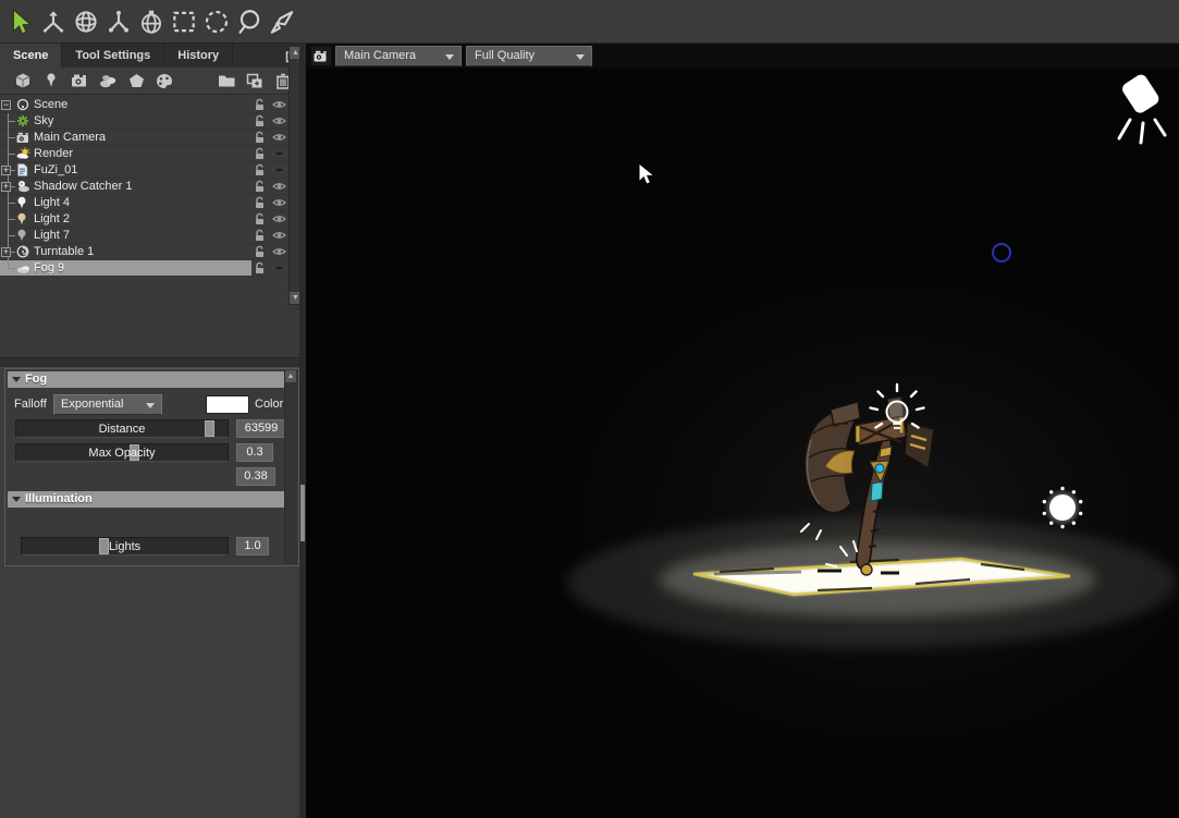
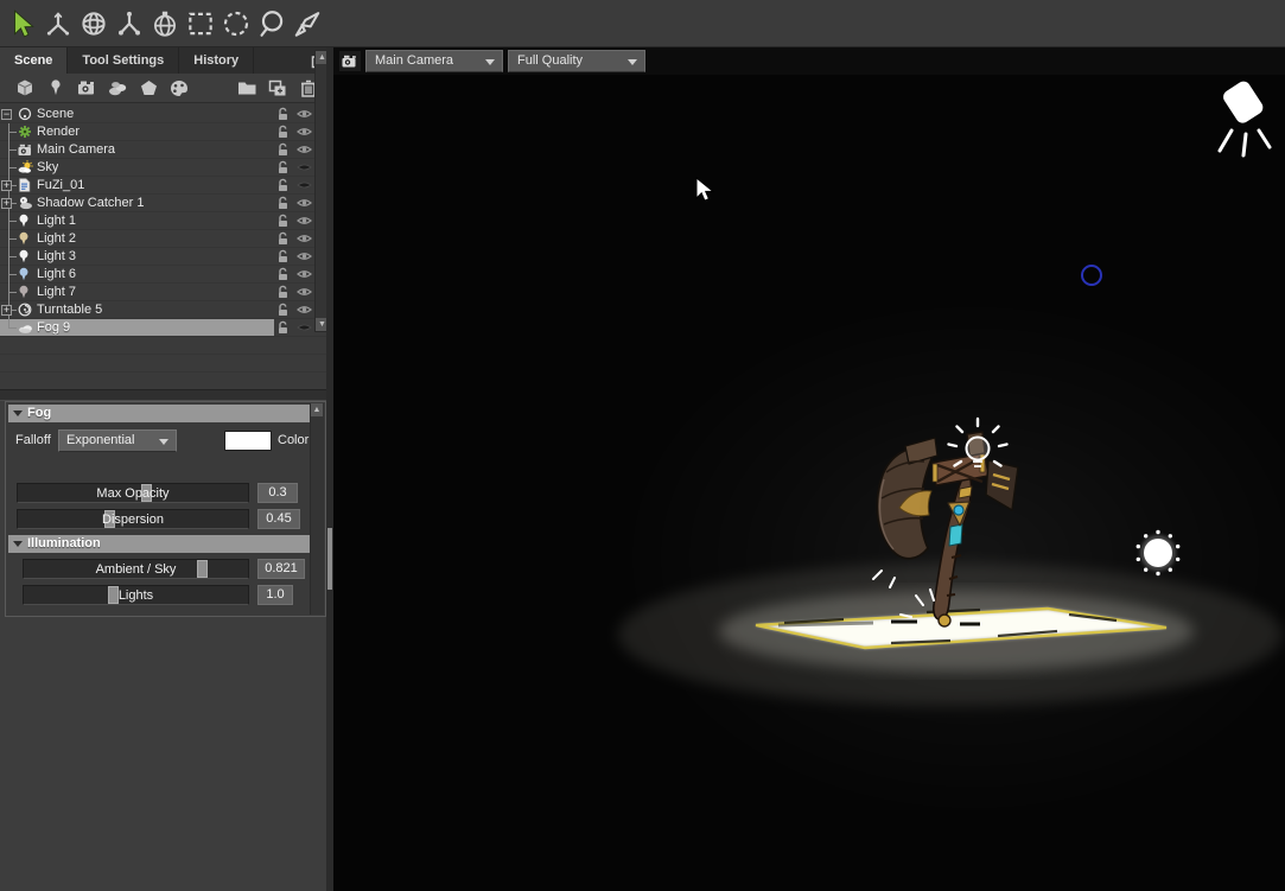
  Scene
  Tool Settings
  History
  −
  Scene
- Sky
+ Render
  Main Camera
- Render
+ Sky
  +
  FuZi_01
  +
  Shadow Catcher 1
- Light 4
+ Light 1
  Light 2
+ Light 3
+ Light 6
  Light 7
  +
- Turntable 1
+ Turntable 5
  Fog 9
  Fog
  Falloff
  Exponential
  Color
- Distance
- 63599
  Max Opacity
  0.3
+ Dispersion
- 0.38
+ 0.45
  Illumination
+ Ambient / Sky
+ 0.821
  Lights
  1.0
  Main Camera
  Full Quality
